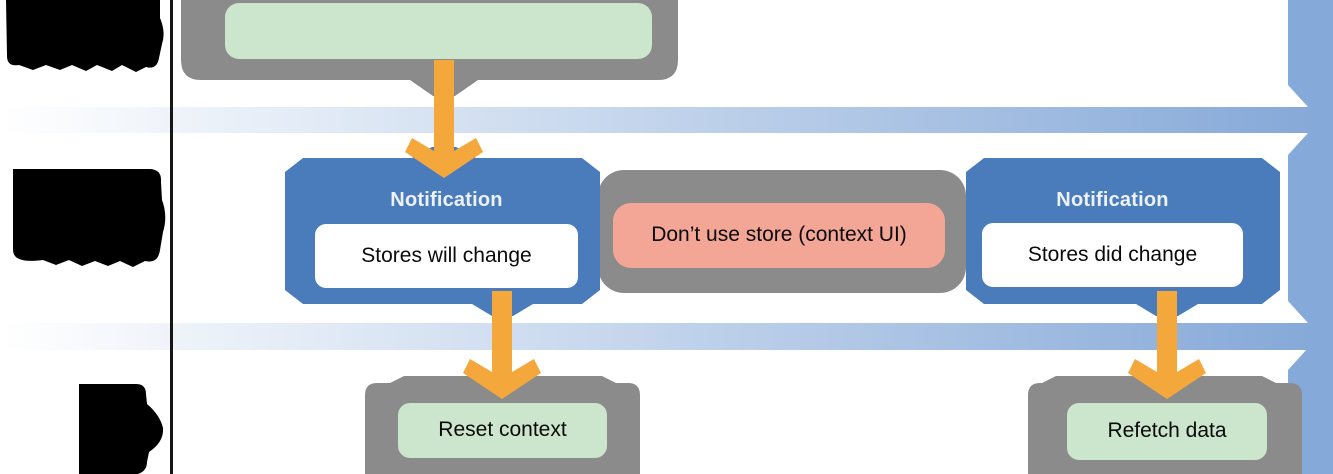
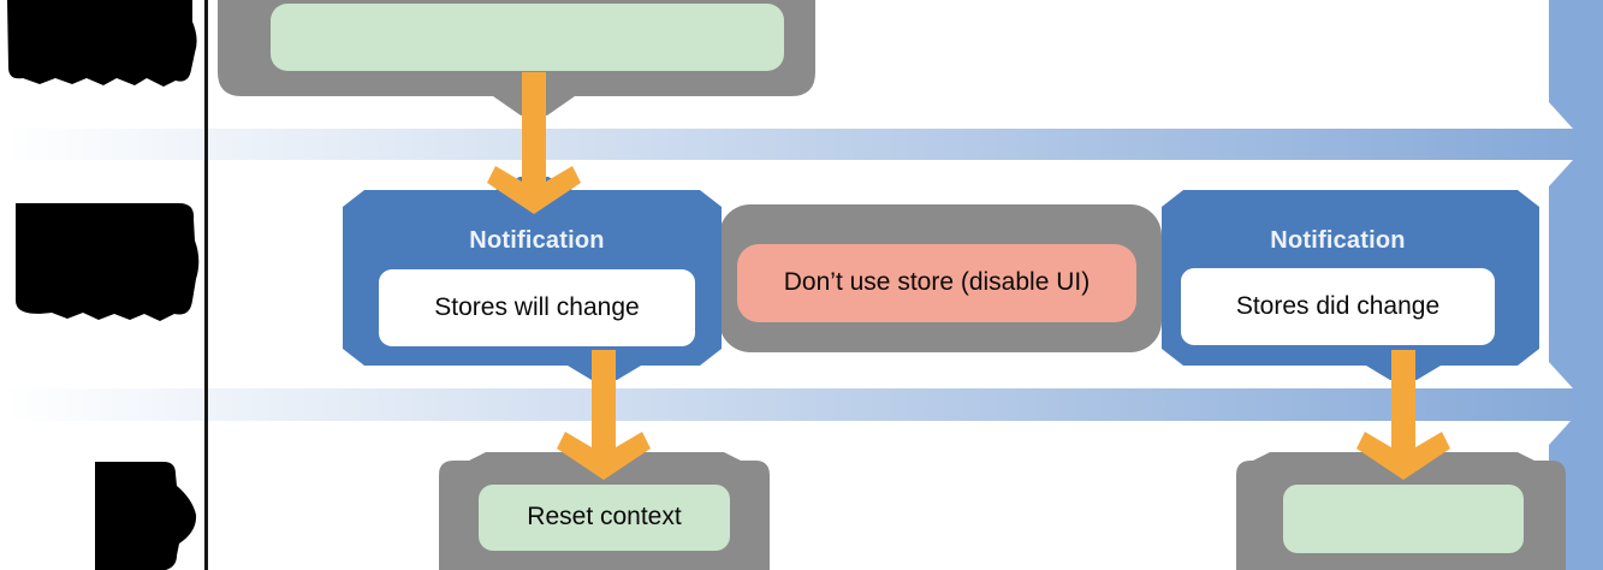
  Notification
  Stores will change
- Don’t use store (context UI)
+ Don’t use store (disable UI)
  Notification
  Stores did change
  Reset context
- Refetch data
